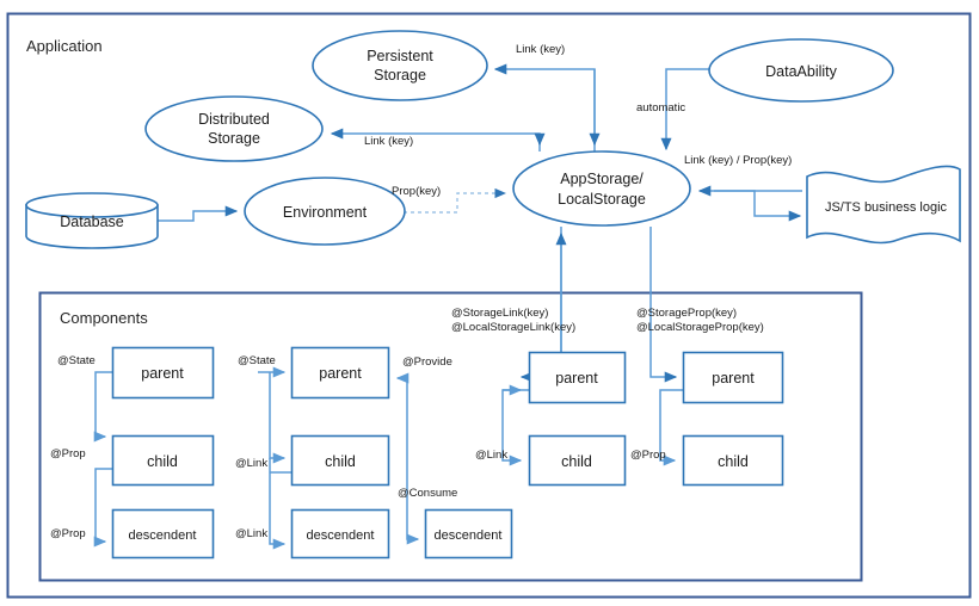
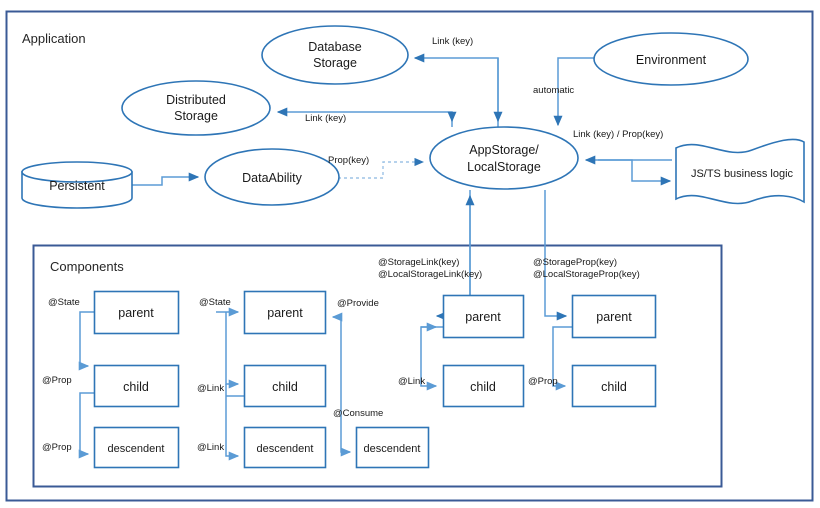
  Application
  Components
- Persistent
+ Database
  Storage
  Distributed
  Storage
- DataAbility
+ Environment
  AppStorage/
  LocalStorage
- Environment
+ DataAbility
- Database
+ Persistent
  JS/TS business logic
  Link (key)
  Link (key)
  Prop(key)
  automatic
  Link (key) / Prop(key)
  @StorageLink(key)
  @LocalStorageLink(key)
  @StorageProp(key)
  @LocalStorageProp(key)
  parent
  child
  descendent
  @State
  @Prop
  @Prop
  parent
  child
  descendent
  descendent
  @State
  @Link
  @Link
  @Provide
  @Consume
  parent
  child
  @Link
  parent
  child
  @Prop
